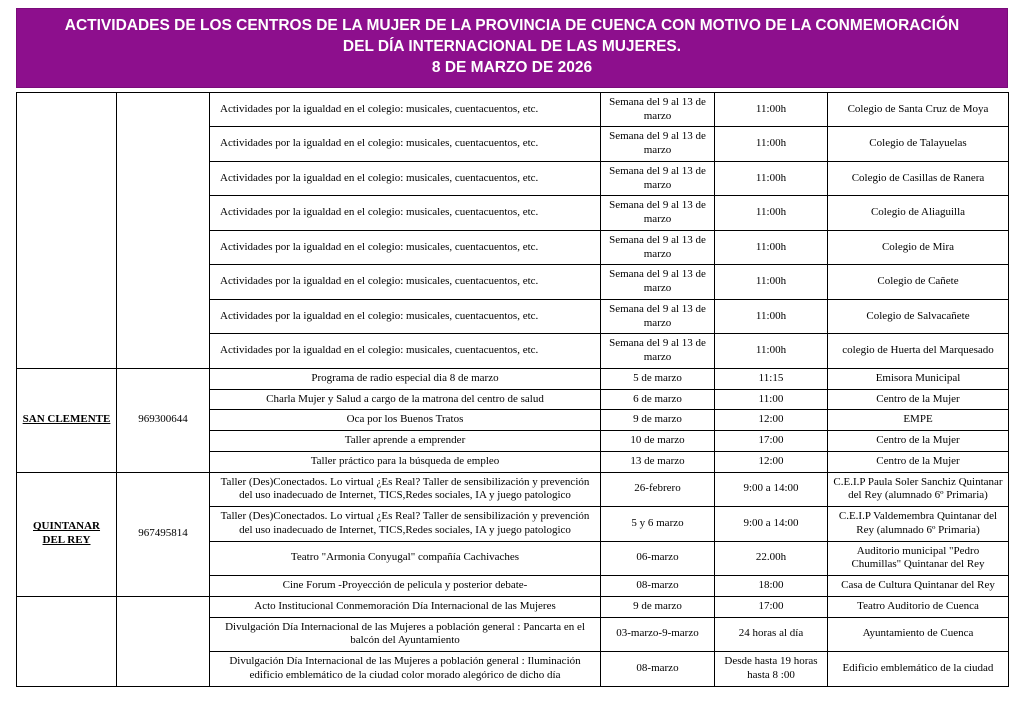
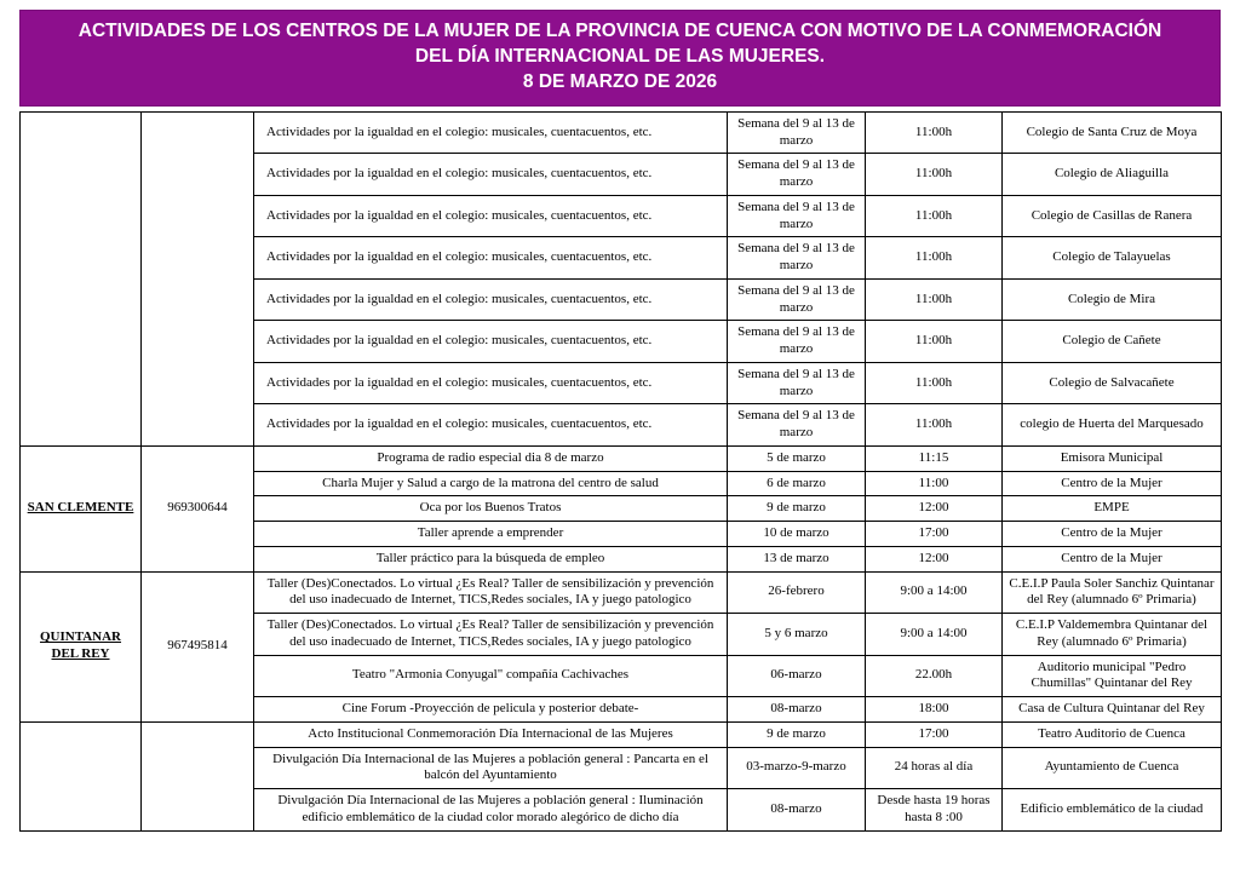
  ACTIVIDADES DE LOS CENTROS DE LA MUJER DE LA PROVINCIA DE CUENCA CON MOTIVO DE LA CONMEMORACIÓN
  DEL DÍA INTERNACIONAL DE LAS MUJERES.
  8 DE MARZO DE 2026
  		Actividades por la igualdad en el colegio: musicales, cuentacuentos, etc.	Semana del 9 al 13 de marzo	11:00h	Colegio de Santa Cruz de Moya
- Actividades por la igualdad en el colegio: musicales, cuentacuentos, etc.	Semana del 9 al 13 de marzo	11:00h	Colegio de Talayuelas
+ Actividades por la igualdad en el colegio: musicales, cuentacuentos, etc.	Semana del 9 al 13 de marzo	11:00h	Colegio de Aliaguilla
  Actividades por la igualdad en el colegio: musicales, cuentacuentos, etc.	Semana del 9 al 13 de marzo	11:00h	Colegio de Casillas de Ranera
- Actividades por la igualdad en el colegio: musicales, cuentacuentos, etc.	Semana del 9 al 13 de marzo	11:00h	Colegio de Aliaguilla
+ Actividades por la igualdad en el colegio: musicales, cuentacuentos, etc.	Semana del 9 al 13 de marzo	11:00h	Colegio de Talayuelas
  Actividades por la igualdad en el colegio: musicales, cuentacuentos, etc.	Semana del 9 al 13 de marzo	11:00h	Colegio de Mira
  Actividades por la igualdad en el colegio: musicales, cuentacuentos, etc.	Semana del 9 al 13 de marzo	11:00h	Colegio de Cañete
  Actividades por la igualdad en el colegio: musicales, cuentacuentos, etc.	Semana del 9 al 13 de marzo	11:00h	Colegio de Salvacañete
  Actividades por la igualdad en el colegio: musicales, cuentacuentos, etc.	Semana del 9 al 13 de marzo	11:00h	colegio de Huerta del Marquesado
  SAN CLEMENTE	969300644	Programa de radio especial dia 8 de marzo	5 de marzo	11:15	Emisora Municipal
  Charla Mujer y Salud a cargo de la matrona del centro de salud	6 de marzo	11:00	Centro de la Mujer
  Oca por los Buenos Tratos	9 de marzo	12:00	EMPE
  Taller aprende a emprender	10 de marzo	17:00	Centro de la Mujer
  Taller práctico para la búsqueda de empleo	13 de marzo	12:00	Centro de la Mujer
  QUINTANAR DEL REY	967495814	Taller (Des)Conectados. Lo virtual ¿Es Real? Taller de sensibilización y prevención del uso inadecuado de Internet, TICS,Redes sociales, IA y juego patologico	26-febrero	9:00 a 14:00	C.E.I.P Paula Soler Sanchiz Quintanar del Rey (alumnado 6º Primaria)
  Taller (Des)Conectados. Lo virtual ¿Es Real? Taller de sensibilización y prevención del uso inadecuado de Internet, TICS,Redes sociales, IA y juego patologico	5 y 6 marzo	9:00 a 14:00	C.E.I.P Valdemembra Quintanar del Rey (alumnado 6º Primaria)
  Teatro "Armonia Conyugal" compañía Cachivaches	06-marzo	22.00h	Auditorio municipal "Pedro Chumillas" Quintanar del Rey
  Cine Forum -Proyección de pelicula y posterior debate-	08-marzo	18:00	Casa de Cultura Quintanar del Rey
  		Acto Institucional Conmemoración Día Internacional de las Mujeres	9 de marzo	17:00	Teatro Auditorio de Cuenca
  Divulgación Día Internacional de las Mujeres a población general : Pancarta en el balcón del Ayuntamiento	03-marzo-9-marzo	24 horas al día	Ayuntamiento de Cuenca
  Divulgación Día Internacional de las Mujeres a población general : Iluminación edificio emblemático de la ciudad color morado alegórico de dicho día	08-marzo	Desde hasta 19 horas hasta 8 :00	Edificio emblemático de la ciudad
